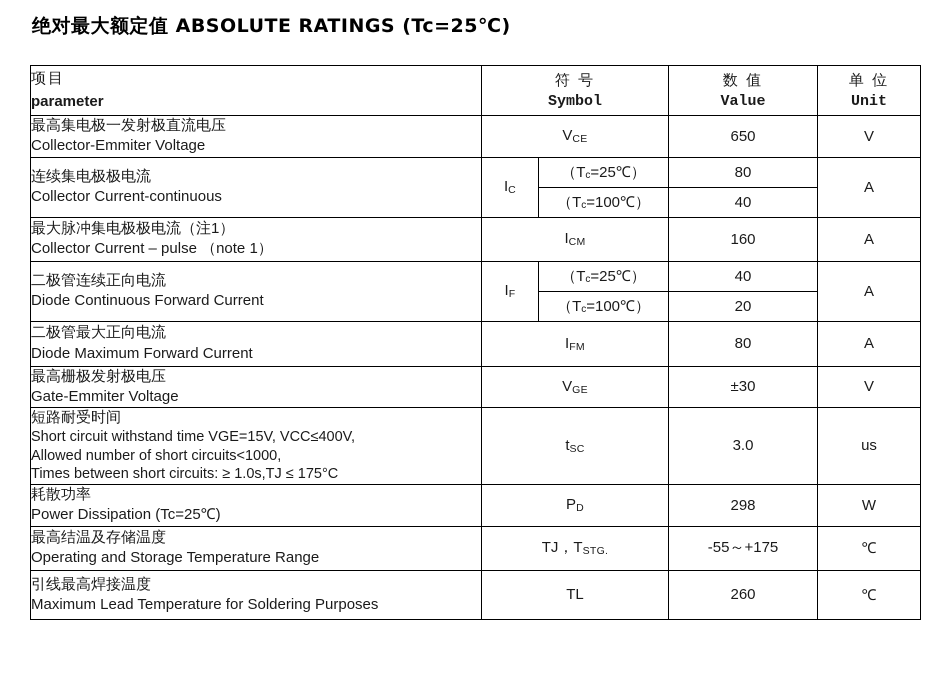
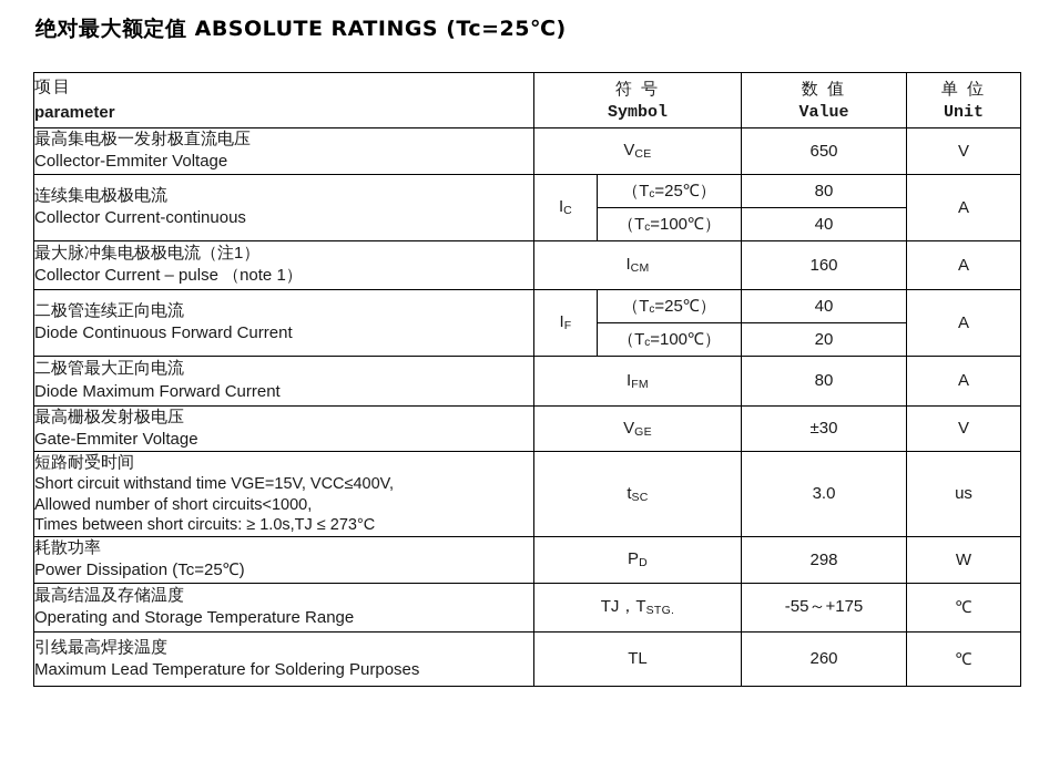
  绝对最大额定值 ABSOLUTE RATINGS (Tc=25℃)
  项目 parameter	符 号 Symbol	数 值 Value	单 位 Unit
  最高集电极一发射极直流电压 Collector-Emmiter Voltage	VCE	650	V
  连续集电极极电流 Collector Current-continuous	IC	（Tc=25℃）	80	A
  （Tc=100℃）	40
  最大脉冲集电极极电流（注1） Collector Current – pulse （note 1）	ICM	160	A
  二极管连续正向电流 Diode Continuous Forward Current	IF	（Tc=25℃）	40	A
  （Tc=100℃）	20
  二极管最大正向电流 Diode Maximum Forward Current	IFM	80	A
  最高栅极发射极电压 Gate-Emmiter Voltage	VGE	±30	V
- 短路耐受时间 Short circuit withstand time VGE=15V, VCC≤400V, Allowed number of short circuits<1000, Times between short circuits: ≥ 1.0s,TJ ≤ 175°C	tSC	3.0	us
+ 短路耐受时间 Short circuit withstand time VGE=15V, VCC≤400V, Allowed number of short circuits<1000, Times between short circuits: ≥ 1.0s,TJ ≤ 273°C	tSC	3.0	us
  耗散功率 Power Dissipation (Tc=25℃)	PD	298	W
  最高结温及存储温度 Operating and Storage Temperature Range	TJ，TSTG.	-55～+175	℃
  引线最高焊接温度 Maximum Lead Temperature for Soldering Purposes	TL	260	℃
